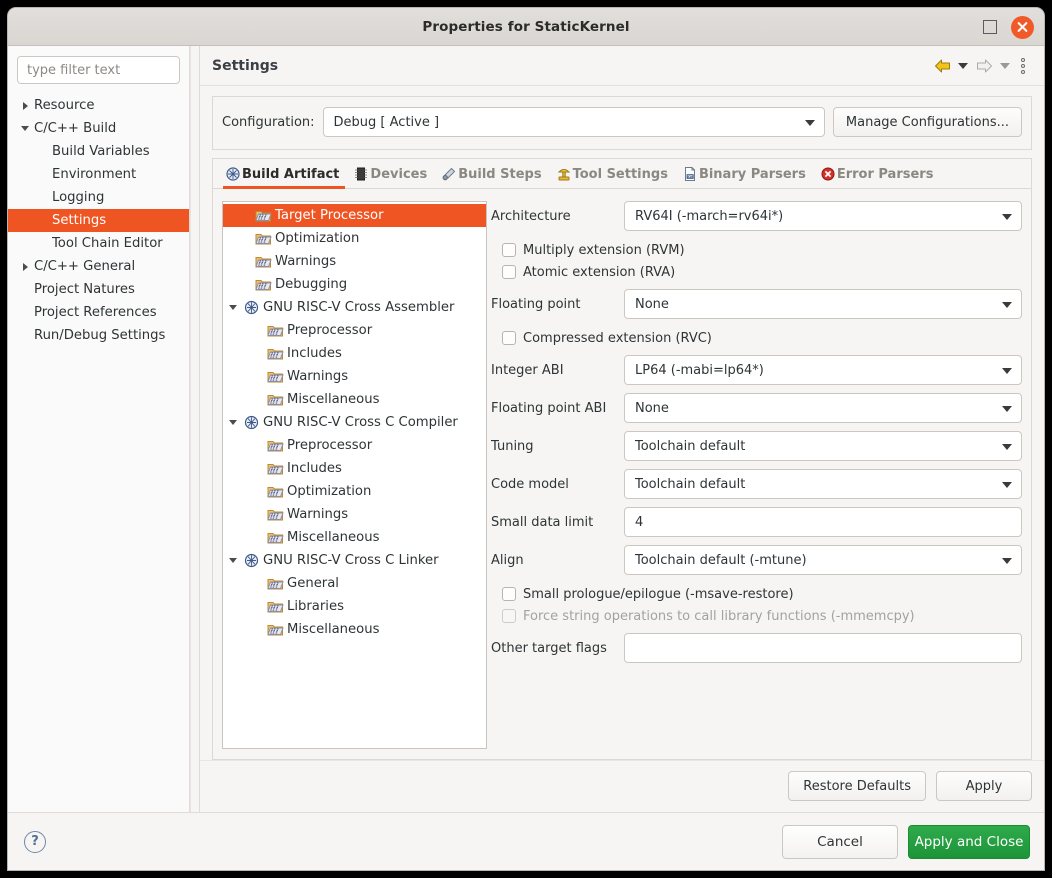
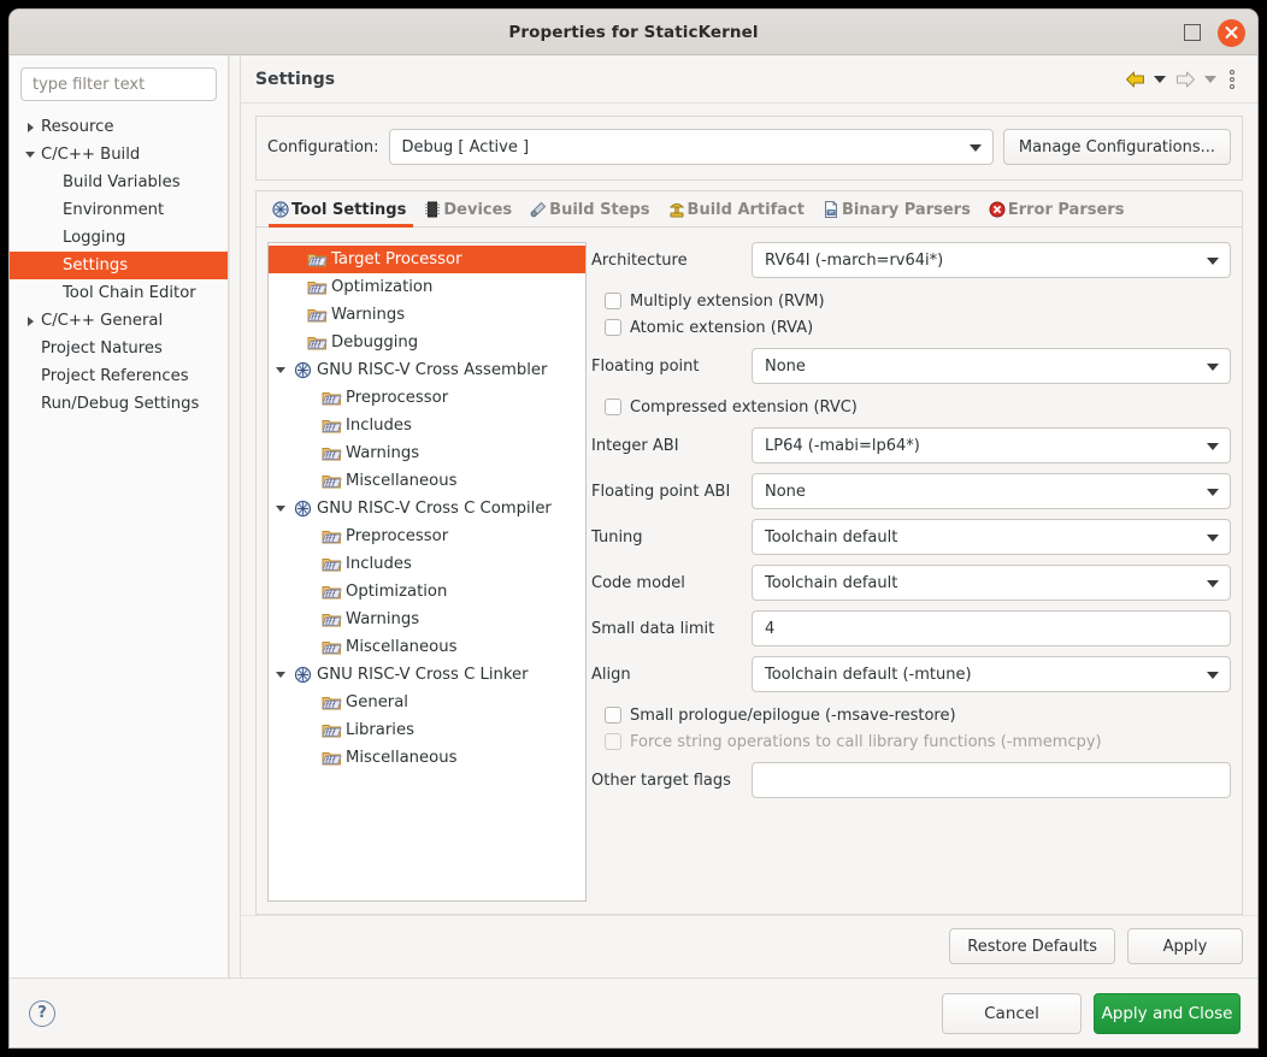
  Properties for StaticKernel
  type filter text
  Resource
  C/C++ Build
  Build Variables
  Environment
  Logging
  Settings
  Tool Chain Editor
  C/C++ General
  Project Natures
  Project References
  Run/Debug Settings
  Settings
  Configuration:
  Debug [ Active ]
  Manage Configurations...
- Build Artifact
+ Tool Settings
  Devices
  Build Steps
- Tool Settings
+ Build Artifact
  Binary Parsers
  Error Parsers
  Target Processor
  Optimization
  Warnings
  Debugging
  GNU RISC-V Cross Assembler
  Preprocessor
  Includes
  Warnings
  Miscellaneous
  GNU RISC-V Cross C Compiler
  Preprocessor
  Includes
  Optimization
  Warnings
  Miscellaneous
  GNU RISC-V Cross C Linker
  General
  Libraries
  Miscellaneous
  Architecture
  RV64I (-march=rv64i*)
  Multiply extension (RVM)
  Atomic extension (RVA)
  Floating point
  None
  Compressed extension (RVC)
  Integer ABI
  LP64 (-mabi=lp64*)
  Floating point ABI
  None
  Tuning
  Toolchain default
  Code model
  Toolchain default
  Small data limit
  4
  Align
  Toolchain default (-mtune)
  Small prologue/epilogue (-msave-restore)
  Force string operations to call library functions (-mmemcpy)
  Other target flags
  Restore Defaults
  Apply
  ?
  Cancel
  Apply and Close
